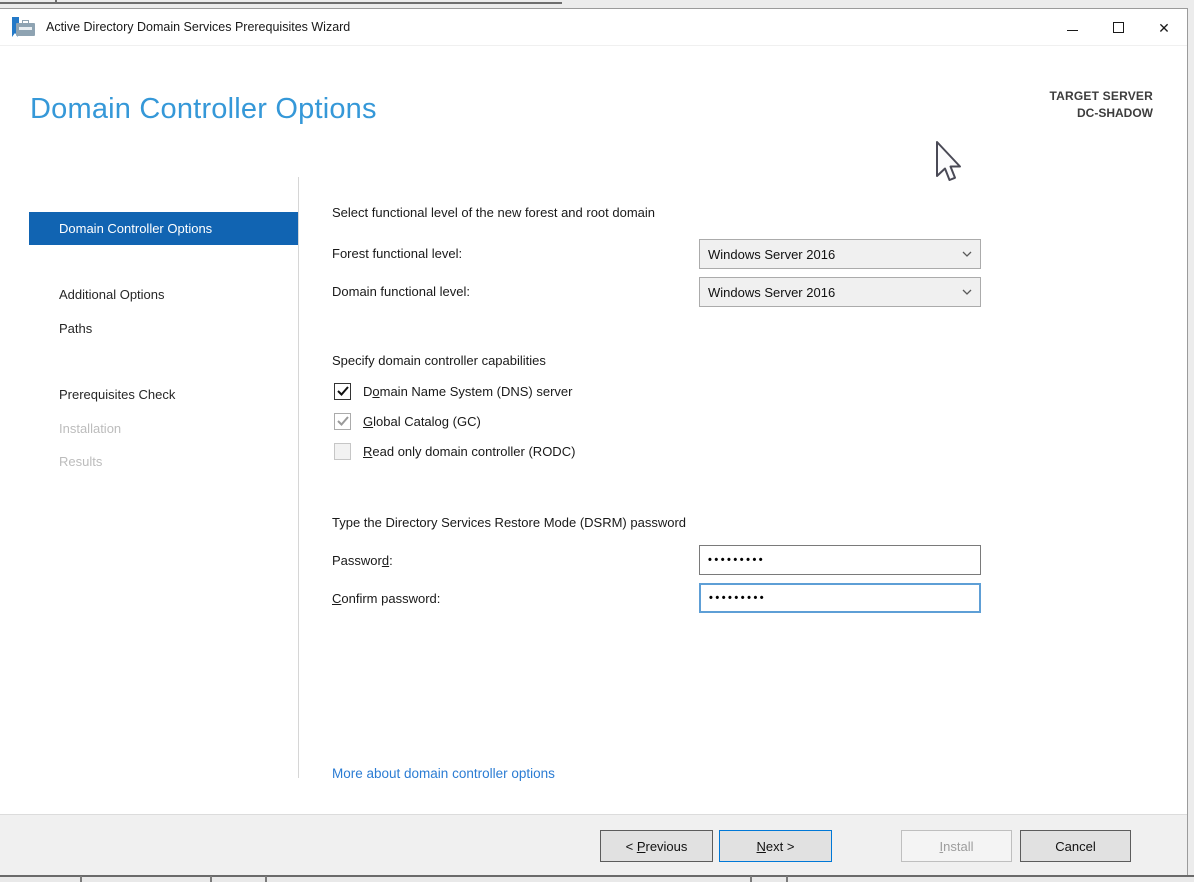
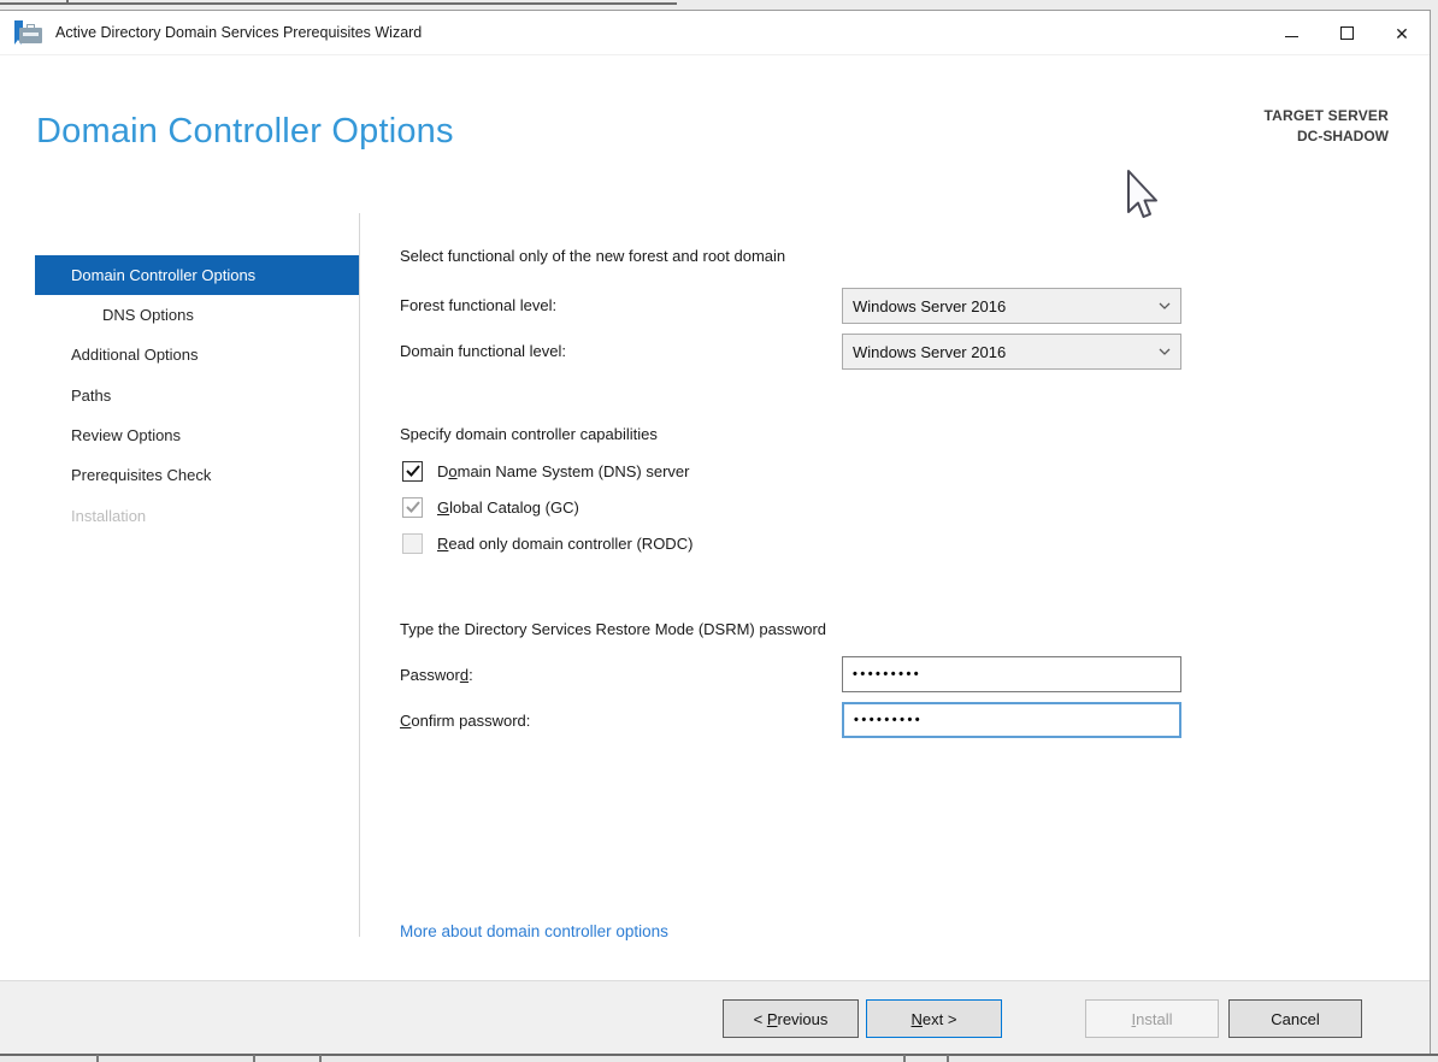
  Active Directory Domain Services Prerequisites Wizard
  ✕
  Domain Controller Options
  TARGET SERVER
  DC-SHADOW
  Domain Controller Options
+ DNS Options
  Additional Options
  Paths
+ Review Options
  Prerequisites Check
  Installation
- Results
- Select functional level of the new forest and root domain
+ Select functional only of the new forest and root domain
  Forest functional level:
  Windows Server 2016
  Domain functional level:
  Windows Server 2016
  Specify domain controller capabilities
  Domain Name System (DNS) server
  Global Catalog (GC)
  Read only domain controller (RODC)
  Type the Directory Services Restore Mode (DSRM) password
  Password:
  •••••••••
  Confirm password:
  •••••••••
  More about domain controller options
  < Previous
  Next >
  Install
  Cancel
